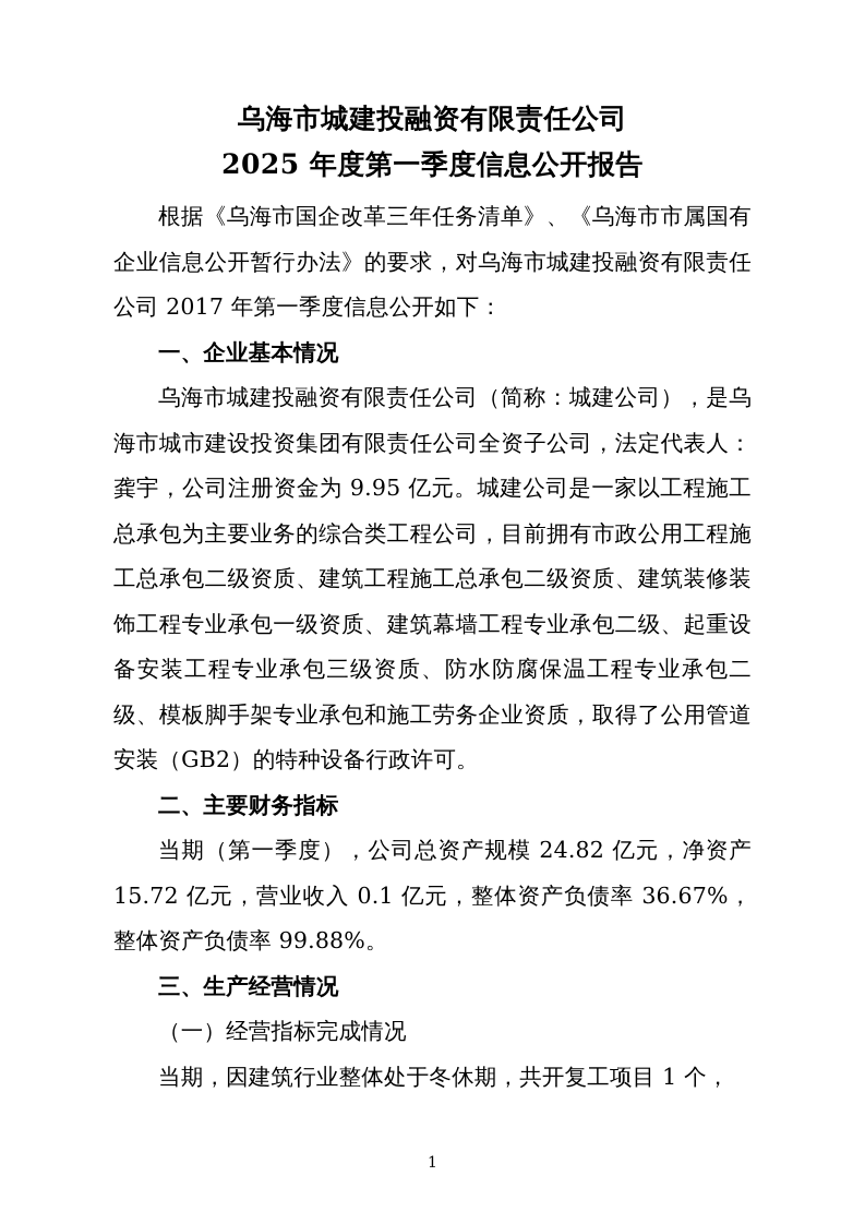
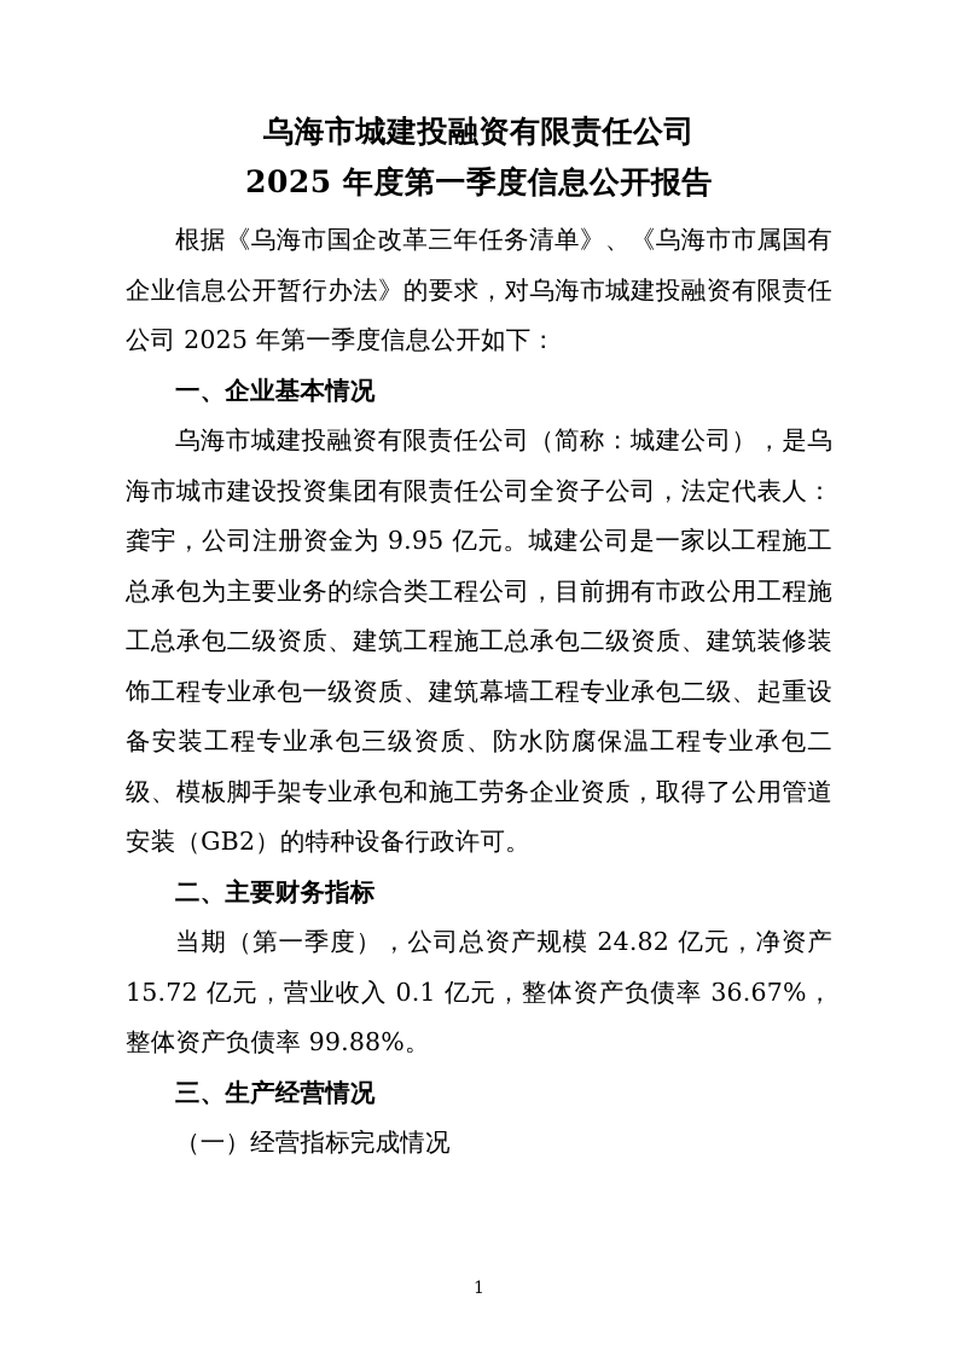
  乌海市城建投融资有限责任公司
  2025 年度第一季度信息公开报告
- 根据《乌海市国企改革三年任务清单》、《乌海市市属国有企业信息公开暂行办法》的要求，对乌海市城建投融资有限责任公司 2017 年第一季度信息公开如下：
+ 根据《乌海市国企改革三年任务清单》、《乌海市市属国有企业信息公开暂行办法》的要求，对乌海市城建投融资有限责任公司 2025 年第一季度信息公开如下：
  一、企业基本情况
  乌海市城建投融资有限责任公司（简称：城建公司），是乌海市城市建设投资集团有限责任公司全资子公司，法定代表人：龚宇，公司注册资金为 9.95 亿元。城建公司是一家以工程施工总承包为主要业务的综合类工程公司，目前拥有市政公用工程施工总承包二级资质、建筑工程施工总承包二级资质、建筑装修装饰工程专业承包一级资质、建筑幕墙工程专业承包二级、起重设备安装工程专业承包三级资质、防水防腐保温工程专业承包二级、模板脚手架专业承包和施工劳务企业资质，取得了公用管道安装（GB2）的特种设备行政许可。
  二、主要财务指标
  当期（第一季度），公司总资产规模 24.82 亿元，净资产 15.72 亿元，营业收入 0.1 亿元，整体资产负债率 36.67%，整体资产负债率 99.88%。
  三、生产经营情况
  （一）经营指标完成情况
- 当期，因建筑行业整体处于冬休期，共开复工项目 1 个，
  1
